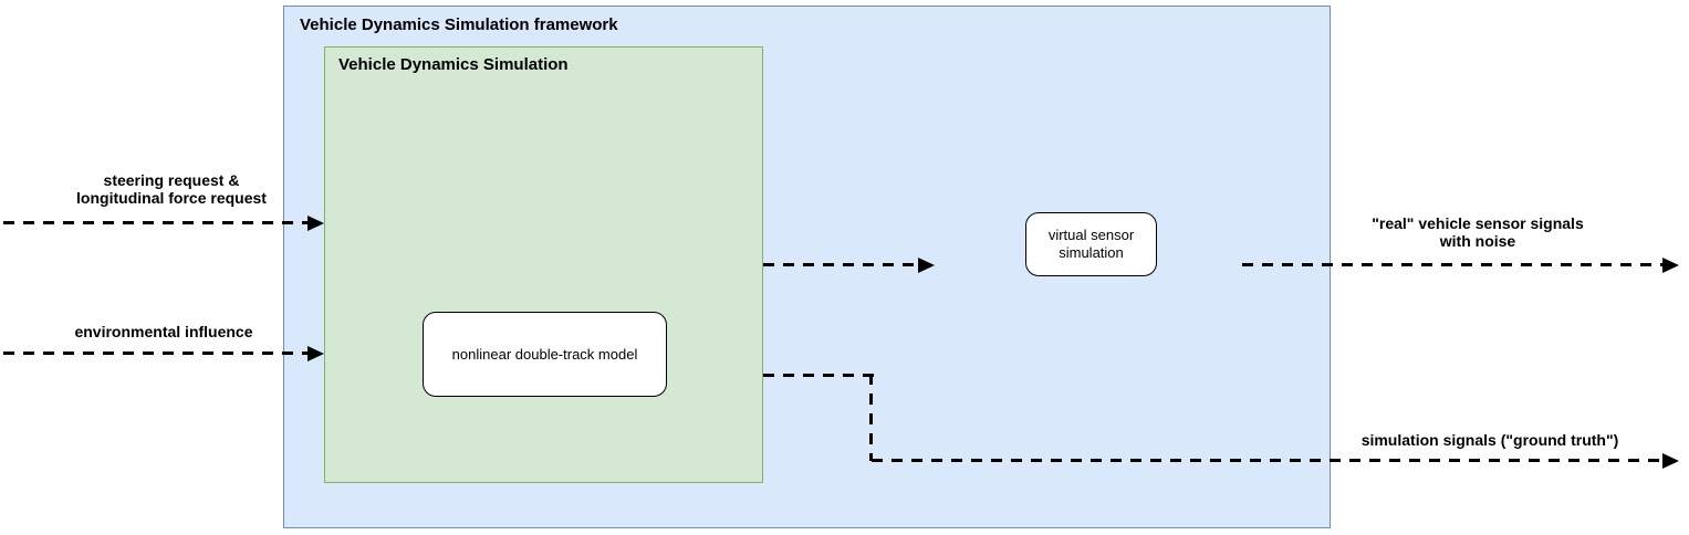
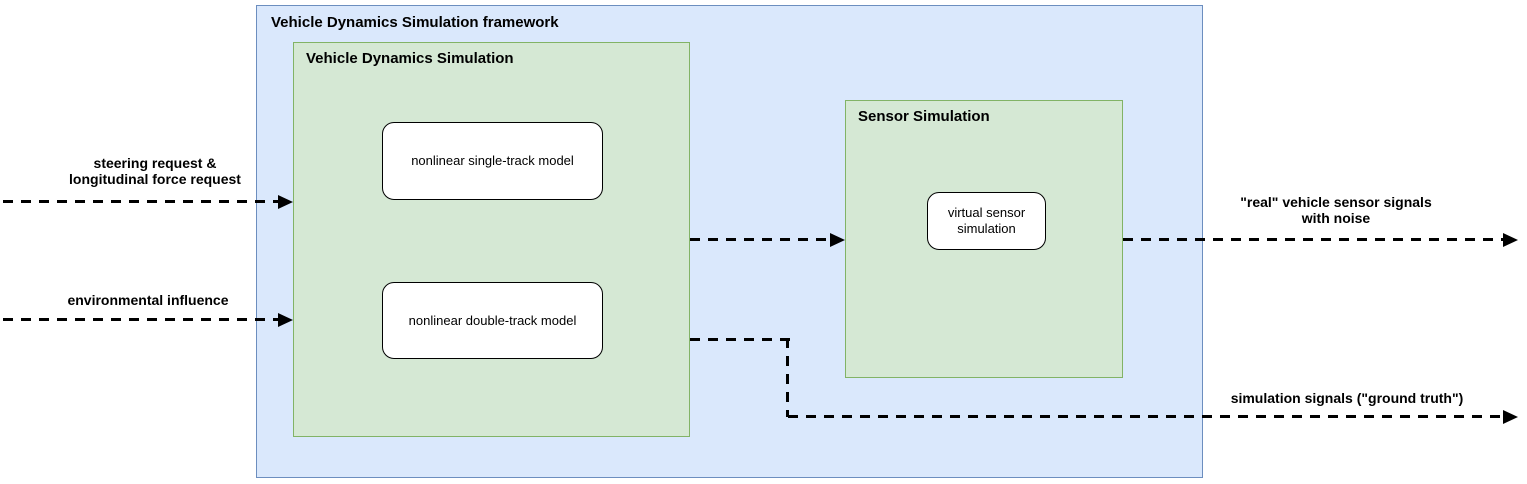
  Vehicle Dynamics Simulation framework
  Vehicle Dynamics Simulation
+ Sensor Simulation
+ nonlinear single-track model
  nonlinear double-track model
  virtual sensor
  simulation
  steering request &
  longitudinal force request
  environmental influence
  "real" vehicle sensor signals
  with noise
  simulation signals ("ground truth")
